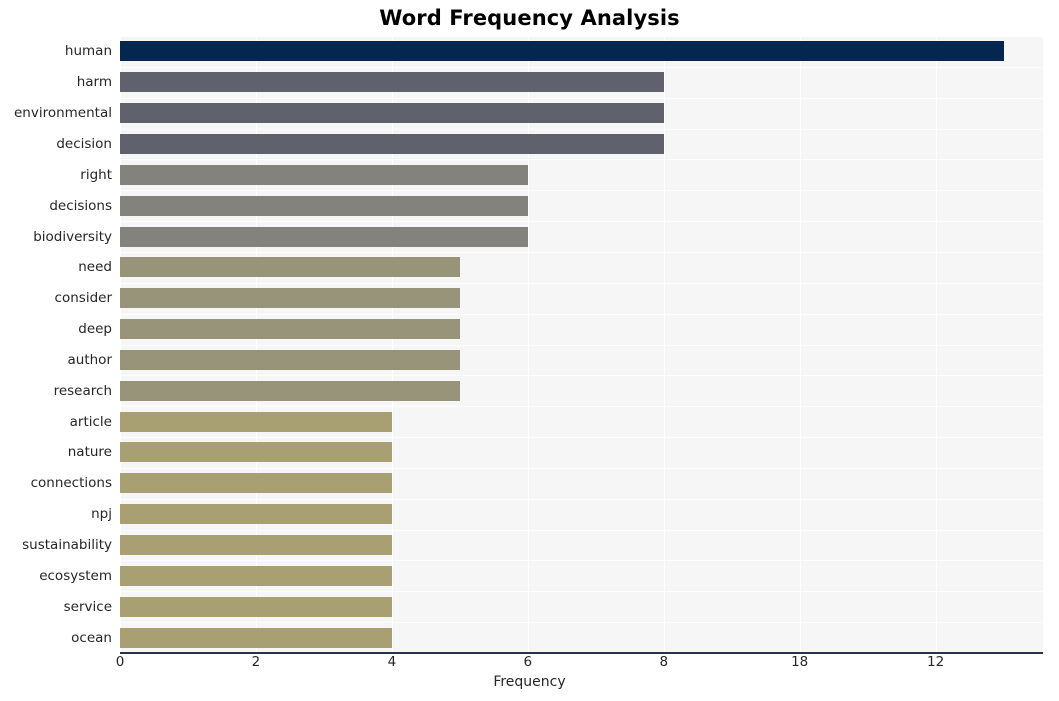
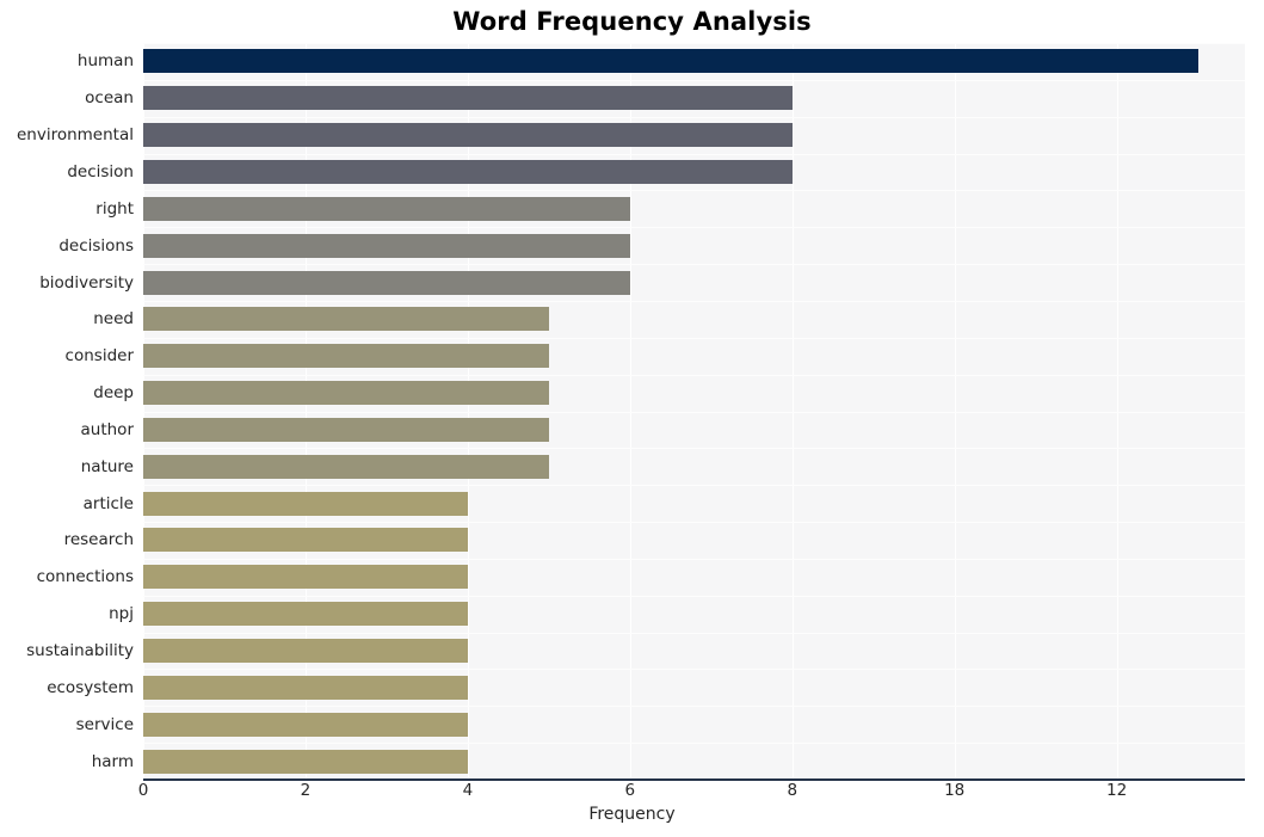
  Word Frequency Analysis
  human
- harm
+ ocean
  environmental
  decision
  right
  decisions
  biodiversity
  need
  consider
  deep
  author
- research
+ nature
  article
- nature
+ research
  connections
  npj
  sustainability
  ecosystem
  service
- ocean
+ harm
  0
  2
  4
  6
  8
  18
  12
  Frequency
